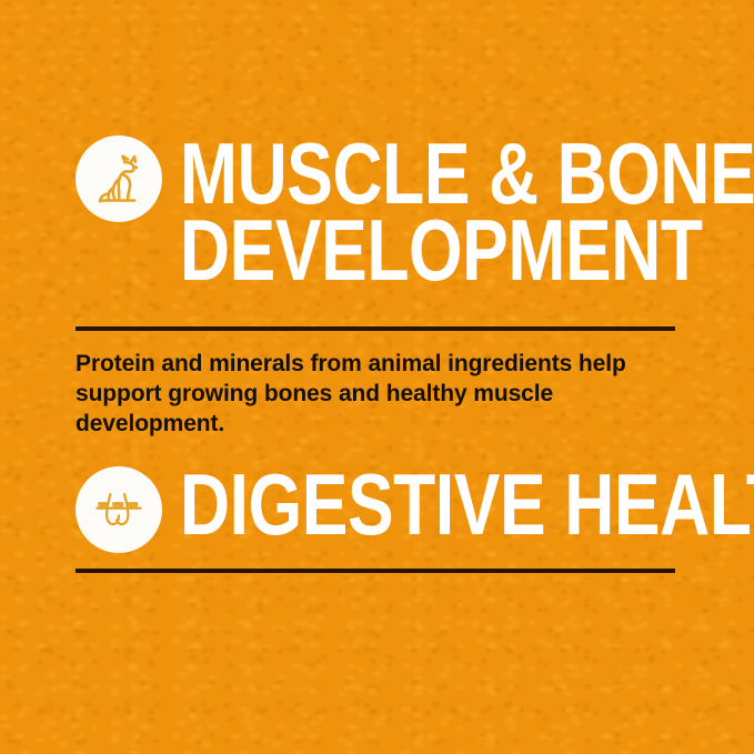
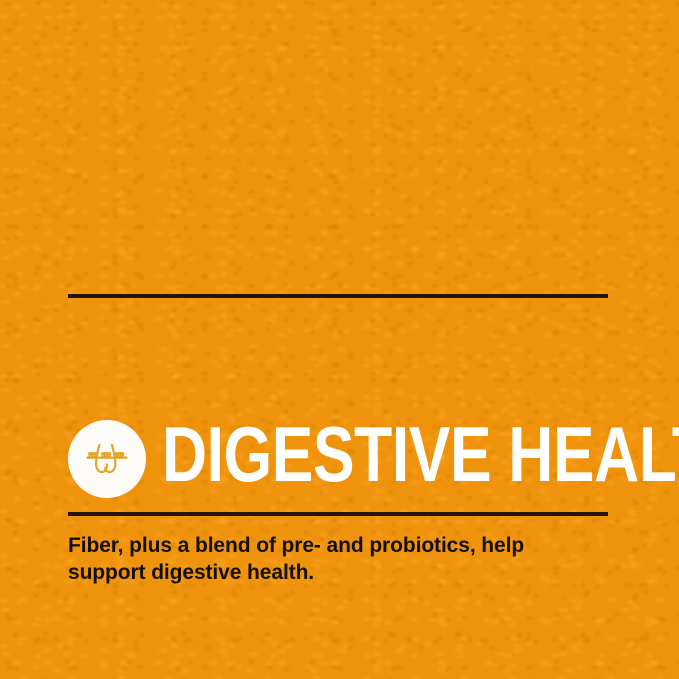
- MUSCLE & BONE
- DEVELOPMENT
- Protein and minerals from animal ingredients help support growing bones and healthy muscle development.
  DIGESTIVE HEAL
+ Fiber, plus a blend of pre- and probiotics, help support digestive health.
